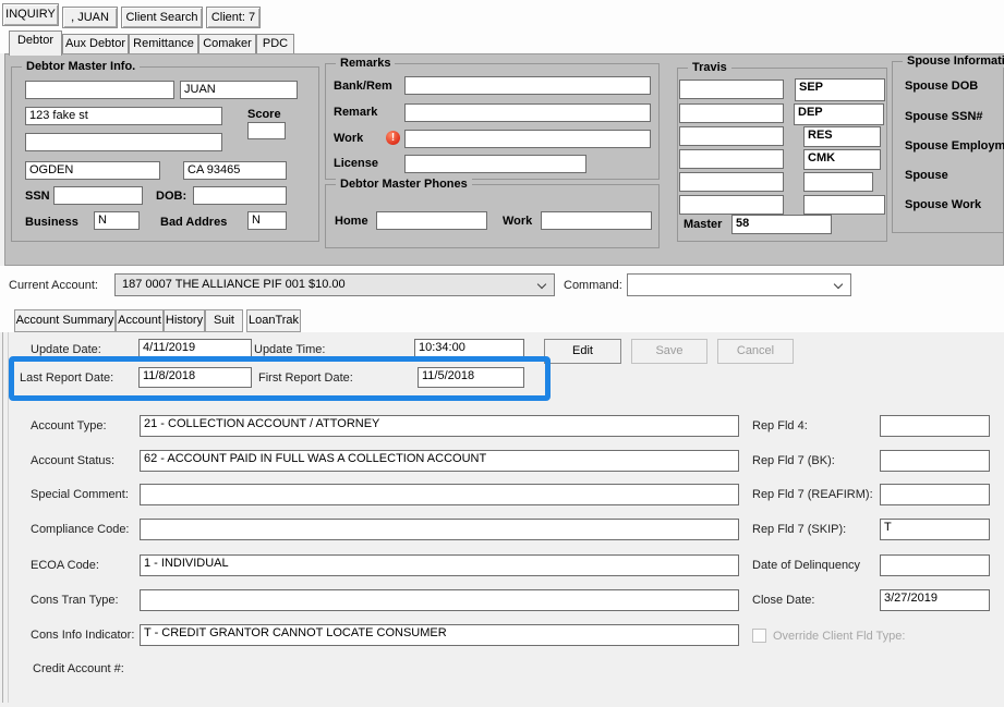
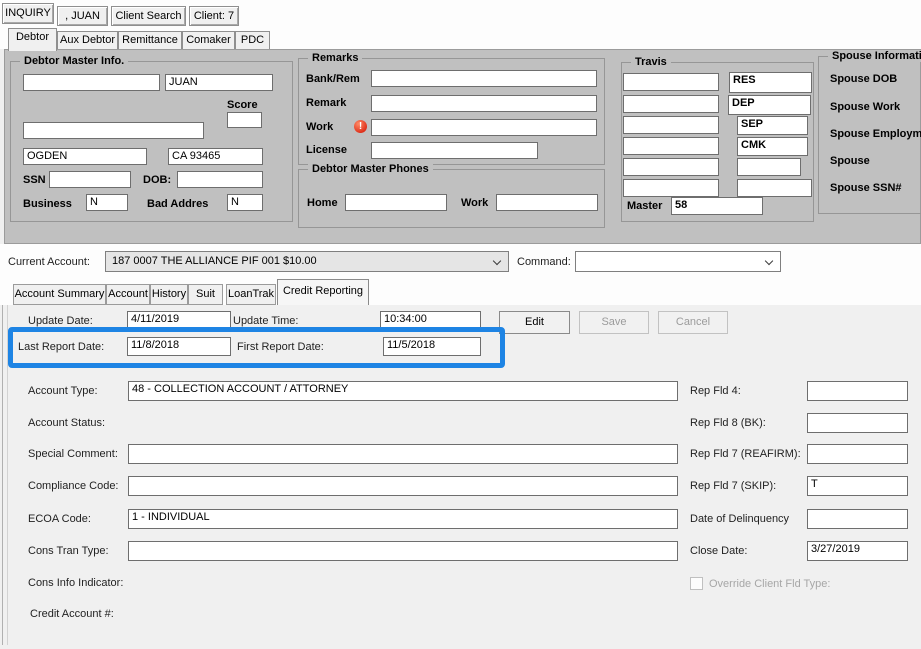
  INQUIRY
  , JUAN
  Client Search
  Client: 7
  Debtor
  Aux Debtor
  Remittance
  Comaker
  PDC
  Debtor Master Info.
  JUAN
- 123 fake st
  Score
  OGDEN
  CA 93465
  SSN
  DOB:
  Business
  N
  Bad Addres
  N
  Remarks
  Bank/Rem
  Remark
  Work
  !
  License
  Debtor Master Phones
  Home
  Work
  Travis
- SEP
+ RES
  DEP
- RES
+ SEP
  CMK
  Master
  58
  Spouse Informati
  Spouse DOB
- Spouse SSN#
+ Spouse Work
  Spouse Employm
  Spouse
- Spouse Work
+ Spouse SSN#
  Current Account:
  187 0007 THE ALLIANCE PIF 001 $10.00
  Command:
  Account Summary
  Account
  History
  Suit
  LoanTrak
+ Credit Reporting
  Update Date:
  4/11/2019
  Update Time:
  10:34:00
  Edit
  Save
  Cancel
  Last Report Date:
  11/8/2018
  First Report Date:
  11/5/2018
  Account Type:
- 21 - COLLECTION ACCOUNT / ATTORNEY
+ 48 - COLLECTION ACCOUNT / ATTORNEY
  Account Status:
- 62 - ACCOUNT PAID IN FULL WAS A COLLECTION ACCOUNT
  Special Comment:
  Compliance Code:
  ECOA Code:
  1 - INDIVIDUAL
  Cons Tran Type:
  Cons Info Indicator:
- T - CREDIT GRANTOR CANNOT LOCATE CONSUMER
  Credit Account #:
  Rep Fld 4:
- Rep Fld 7 (BK):
+ Rep Fld 8 (BK):
  Rep Fld 7 (REAFIRM):
  Rep Fld 7 (SKIP):
  T
  Date of Delinquency
  Close Date:
  3/27/2019
  Override Client Fld Type:
